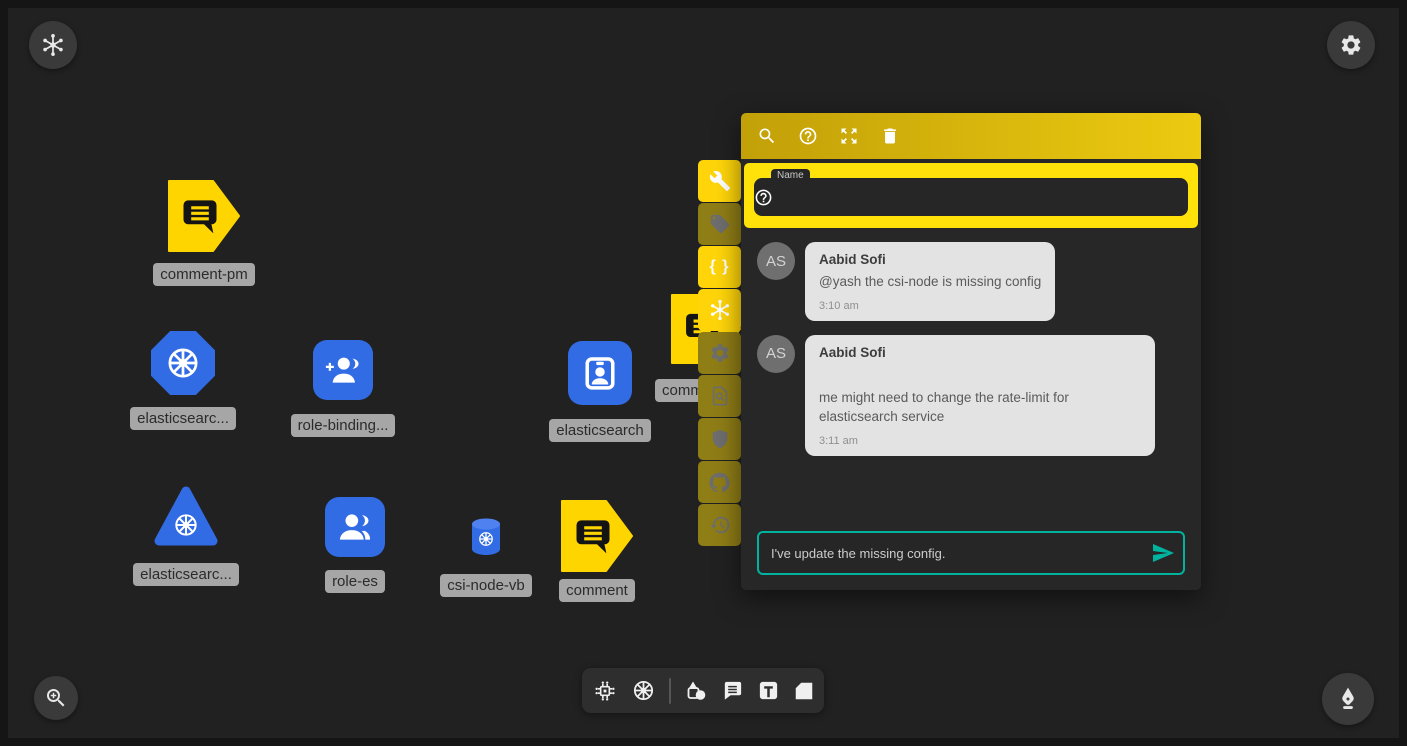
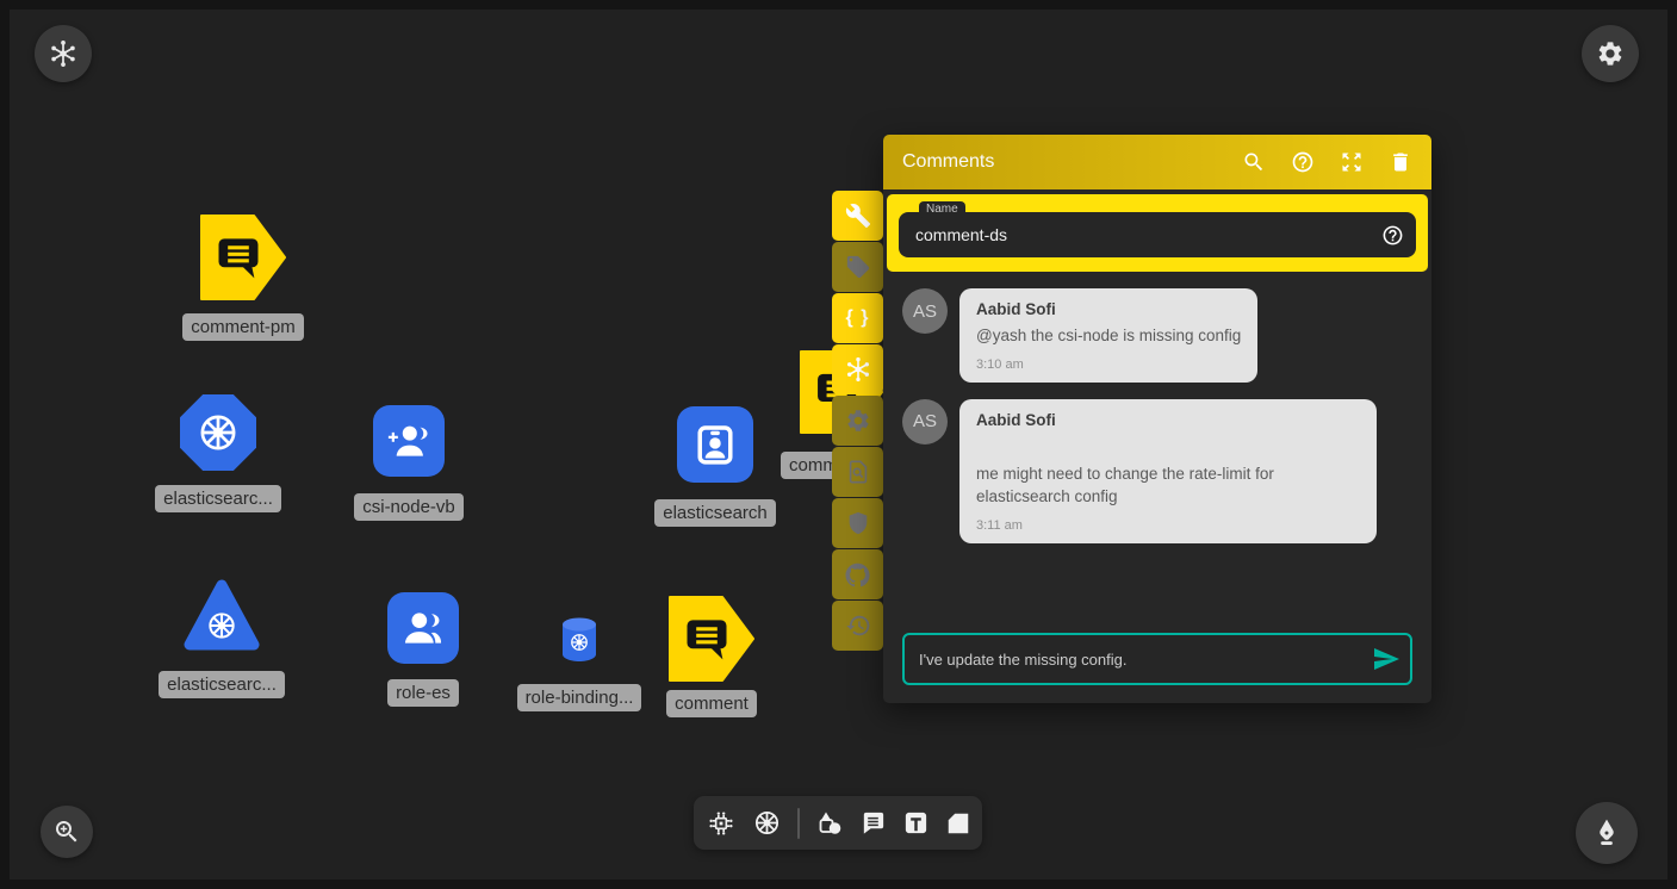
  comment-pm
  elasticsearc...
- role-binding...
+ csi-node-vb
  elasticsearch
  comm
  elasticsearc...
  role-es
- csi-node-vb
+ role-binding...
  comment
  { }
+ Comments
  Name
+ comment-ds
  AS
  Aabid Sofi
  @yash the csi-node is missing config
  3:10 am
  AS
  Aabid Sofi
- me might need to change the rate-limit for elasticsearch service
+ me might need to change the rate-limit for elasticsearch config
  3:11 am
  I've update the missing config.
